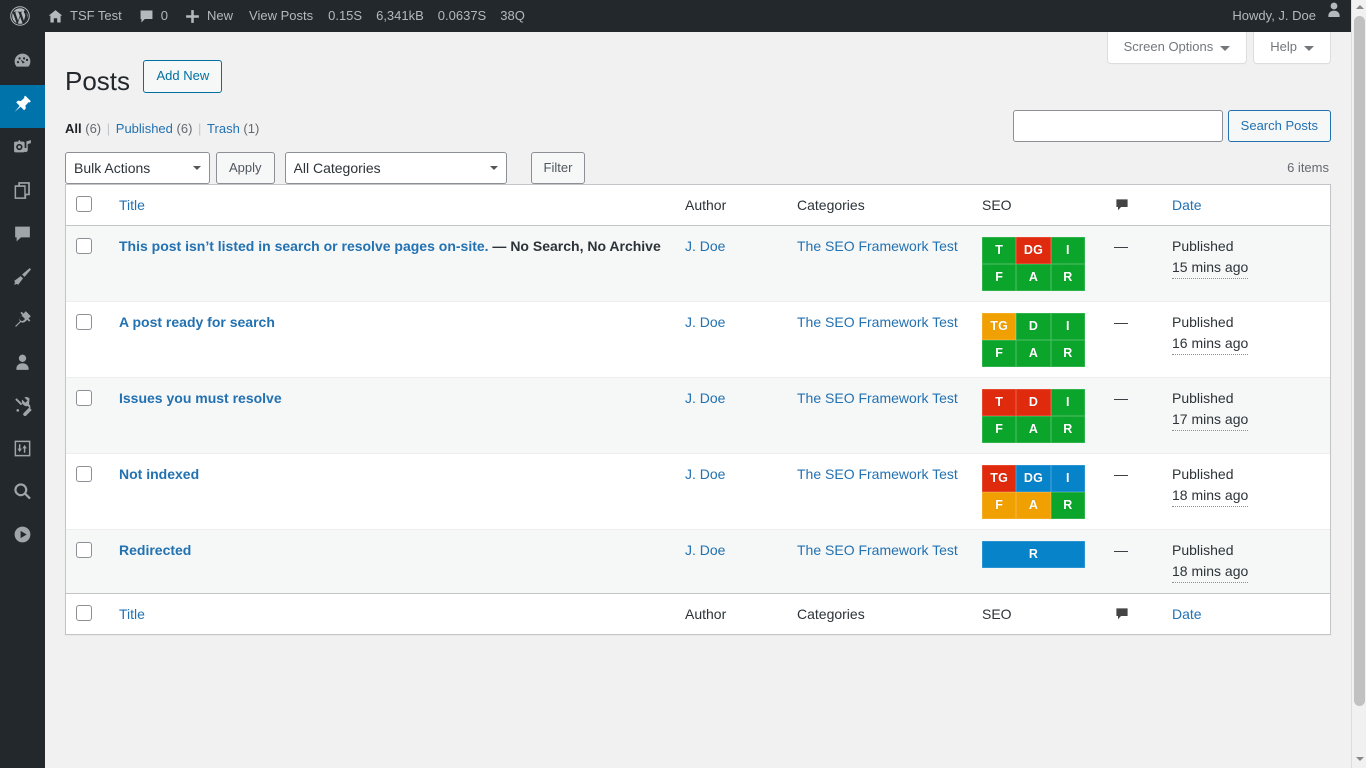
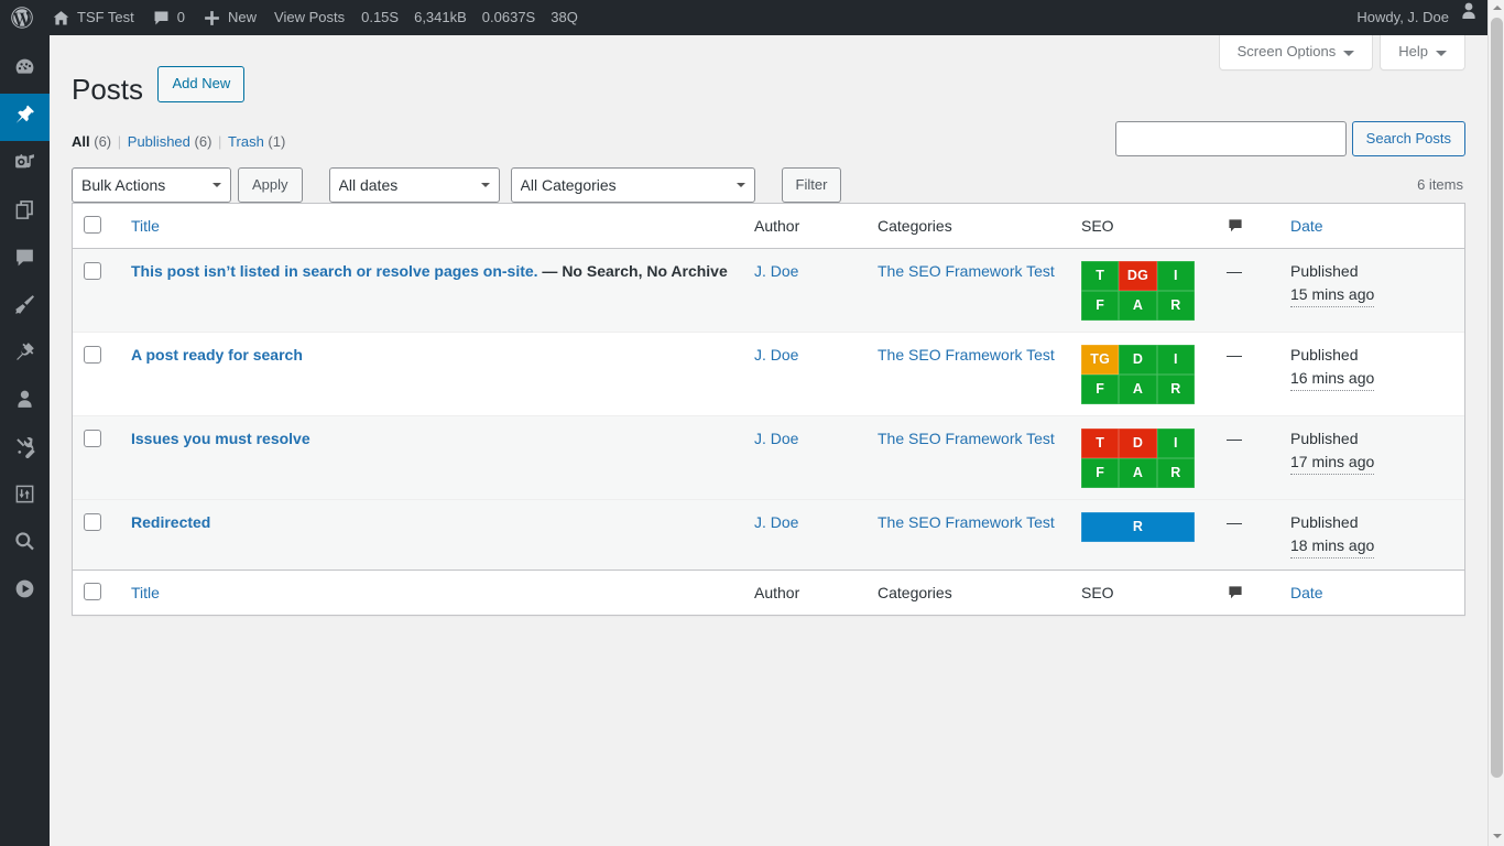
  TSF Test
  0
  New
  View Posts
  0.15S
  6,341kB
  0.0637S
  38Q
  Howdy, J. Doe
  Screen Options
  Help
  Posts Add New
  All (6) | Published (6) | Trash (1)
  Search Posts
  Bulk Actions
  Apply
+ All dates
  All Categories
  Filter
  6 items
  	Title	Author	Categories	SEO		Date
  	This post isn’t listed in search or resolve pages on-site. — No Search, No Archive	J. Doe	The SEO Framework Test	T DG IF A R	—	Published15 mins ago
  	A post ready for search	J. Doe	The SEO Framework Test	TG D IF A R	—	Published16 mins ago
  	Issues you must resolve	J. Doe	The SEO Framework Test	T D IF A R	—	Published17 mins ago
- 	Not indexed	J. Doe	The SEO Framework Test	TG DG IF A R	—	Published18 mins ago
  	Redirected	J. Doe	The SEO Framework Test	R	—	Published18 mins ago
  	Title	Author	Categories	SEO		Date
